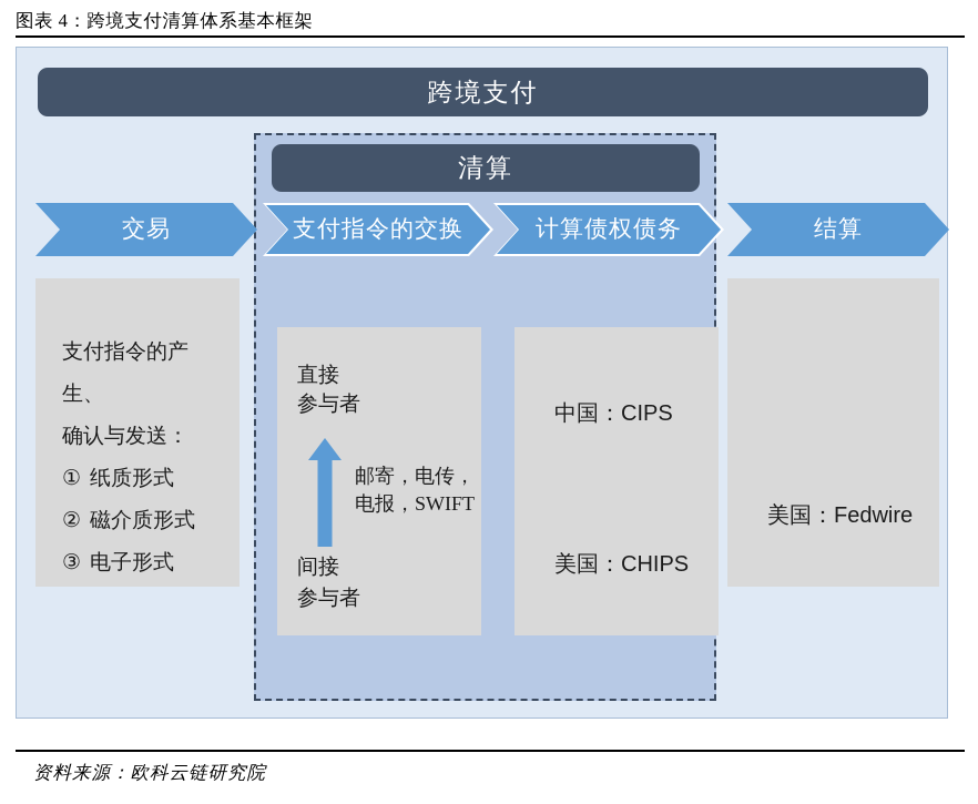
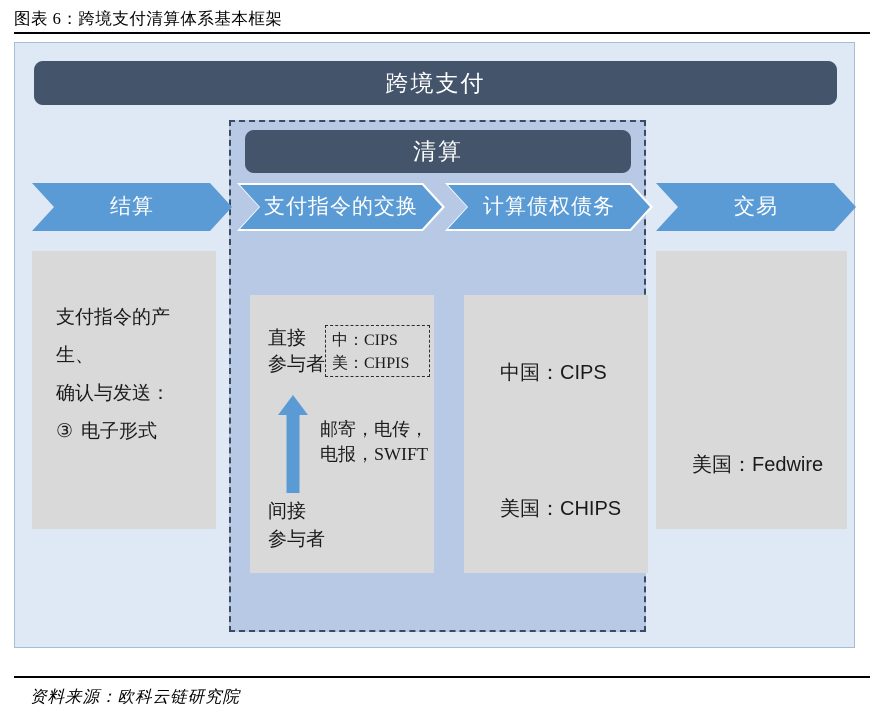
- 图表 4：跨境支付清算体系基本框架
+ 图表 6：跨境支付清算体系基本框架
  跨境支付
  清算
  直接
  参与者
+ 中：CIPS
+ 美：CHPIS
  邮寄，电传，
  电报，SWIFT
  间接
  参与者
  中国：CIPS
  美国：CHIPS
- 交易
+ 结算
  支付指令的交换
  计算债权债务
- 结算
+ 交易
  支付指令的产生、
  确认与发送：
- ① 纸质形式
- ② 磁介质形式
  ③ 电子形式
  美国：Fedwire
  资料来源：欧科云链研究院
